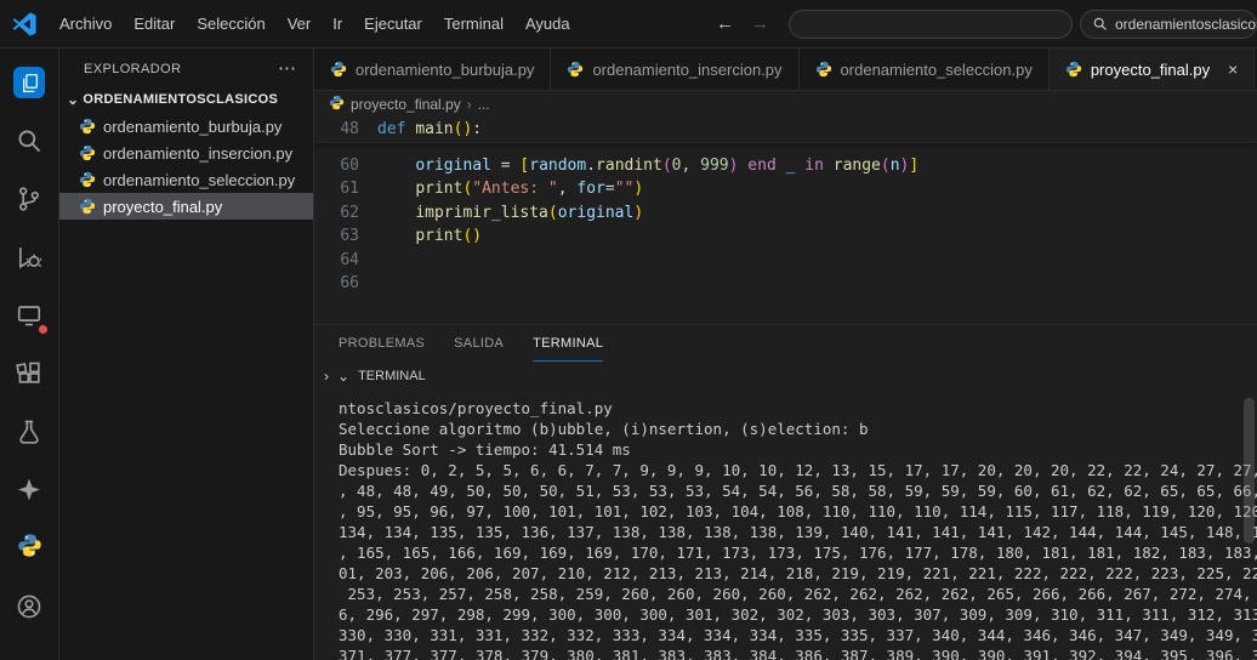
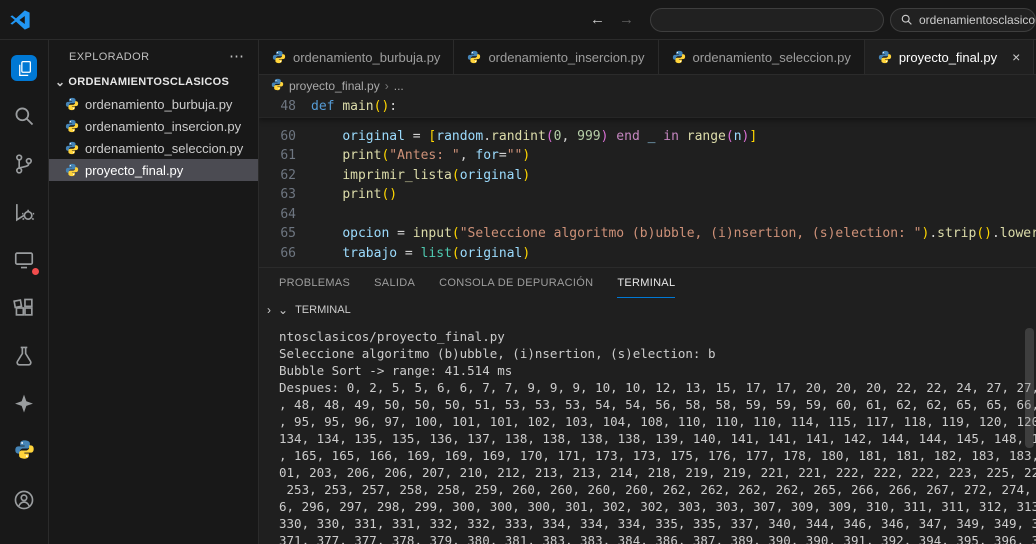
- Archivo
- Editar
- Selección
- Ver
- Ir
- Ejecutar
- Terminal
- Ayuda
  ←
  →
  ordenamientosclasico
  EXPLORADOR
  ⋯
  ⌄
  ORDENAMIENTOSCLASICOS
  ordenamiento_burbuja.py
  ordenamiento_insercion.py
  ordenamiento_seleccion.py
  proyecto_final.py
  ordenamiento_burbuja.py
  ordenamiento_insercion.py
  ordenamiento_seleccion.py
  proyecto_final.py
  ×
  proyecto_final.py
  ›
  ...
  48
  def main():
  60
  original = [random.randint(0, 999) end _ in range(n)]
  61
  print("Antes: ", for="")
  62
  imprimir_lista(original)
  63
  print()
  64
+ 65
+ opcion = input("Seleccione algoritmo (b)ubble, (i)nsertion, (s)election: ").strip().lower
  66
+ trabajo = list(original)
  PROBLEMAS
  SALIDA
+ CONSOLA DE DEPURACIÓN
  TERMINAL
  ›
  ⌄
  TERMINAL
  ntosclasicos/proyecto_final.py
  Seleccione algoritmo (b)ubble, (i)nsertion, (s)election: b
- Bubble Sort -> tiempo: 41.514 ms
+ Bubble Sort -> range: 41.514 ms
  Despues: 0, 2, 5, 5, 6, 6, 7, 7, 9, 9, 9, 10, 10, 12, 13, 15, 17, 17, 20, 20, 20, 22, 22, 24, 27, 27,
  , 48, 48, 49, 50, 50, 50, 51, 53, 53, 53, 54, 54, 56, 58, 58, 59, 59, 59, 60, 61, 62, 62, 65, 65, 66,
  , 95, 95, 96, 97, 100, 101, 101, 102, 103, 104, 108, 110, 110, 110, 114, 115, 117, 118, 119, 120, 120
  134, 134, 135, 135, 136, 137, 138, 138, 138, 138, 139, 140, 141, 141, 141, 142, 144, 144, 145, 148, 1
  , 165, 165, 166, 169, 169, 169, 170, 171, 173, 173, 175, 176, 177, 178, 180, 181, 181, 182, 183, 183,
  01, 203, 206, 206, 207, 210, 212, 213, 213, 214, 218, 219, 219, 221, 221, 222, 222, 222, 223, 225, 22
  253, 253, 257, 258, 258, 259, 260, 260, 260, 260, 262, 262, 262, 262, 265, 266, 266, 267, 272, 274,
  6, 296, 297, 298, 299, 300, 300, 300, 301, 302, 302, 303, 303, 307, 309, 309, 310, 311, 311, 312, 313
  330, 330, 331, 331, 332, 332, 333, 334, 334, 334, 335, 335, 337, 340, 344, 346, 346, 347, 349, 349, 3
  371, 377, 377, 378, 379, 380, 381, 383, 383, 384, 386, 387, 389, 390, 390, 391, 392, 394, 395, 396, 3
